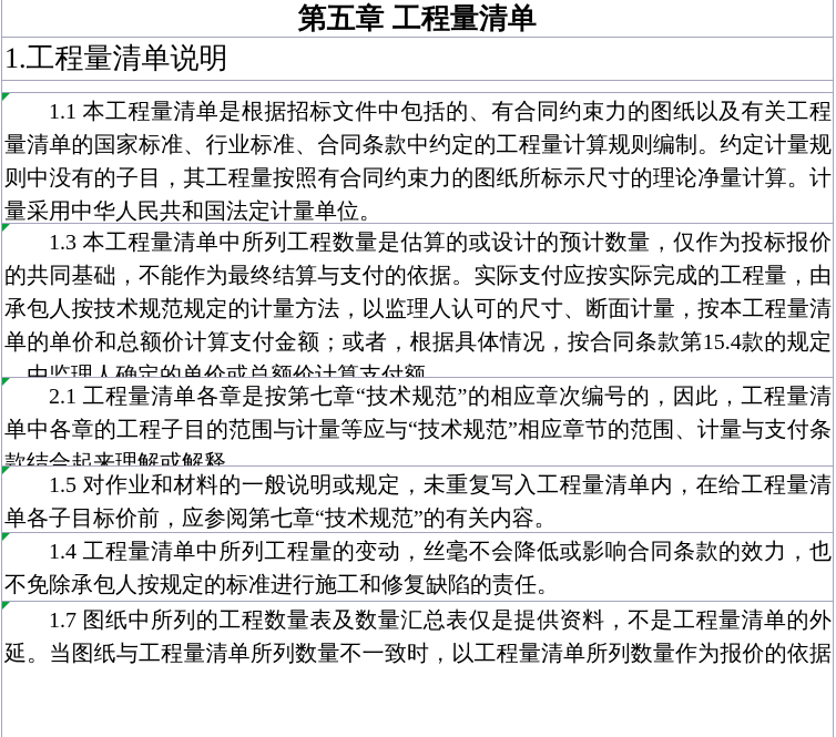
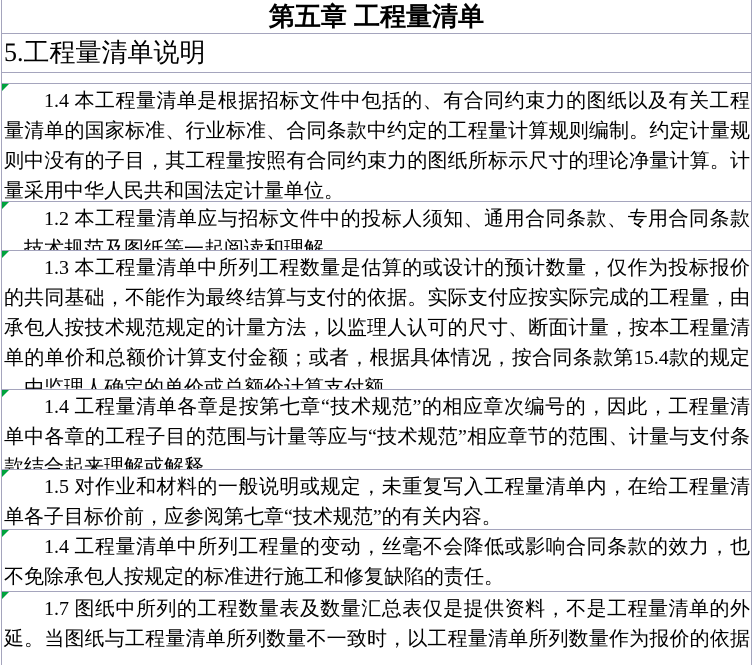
  第五章 工程量清单
- 1.工程量清单说明
+ 5.工程量清单说明
- 1.1 本工程量清单是根据招标文件中包括的、有合同约束力的图纸以及有关工程量清单的国家标准、行业标准、合同条款中约定的工程量计算规则编制。约定计量规则中没有的子目，其工程量按照有合同约束力的图纸所标示尺寸的理论净量计算。计量采用中华人民共和国法定计量单位。
+ 1.4 本工程量清单是根据招标文件中包括的、有合同约束力的图纸以及有关工程量清单的国家标准、行业标准、合同条款中约定的工程量计算规则编制。约定计量规则中没有的子目，其工程量按照有合同约束力的图纸所标示尺寸的理论净量计算。计量采用中华人民共和国法定计量单位。
+ 1.2 本工程量清单应与招标文件中的投标人须知、通用合同条款、专用合同条款、技术规范及图纸等一起阅读和理解。
  1.3 本工程量清单中所列工程数量是估算的或设计的预计数量，仅作为投标报价的共同基础，不能作为最终结算与支付的依据。实际支付应按实际完成的工程量，由承包人按技术规范规定的计量方法，以监理人认可的尺寸、断面计量，按本工程量清单的单价和总额价计算支付金额；或者，根据具体情况，按合同条款第15.4款的规定，由监理人确定的单价或总额价计算支付额。
- 2.1 工程量清单各章是按第七章“技术规范”的相应章次编号的，因此，工程量清单中各章的工程子目的范围与计量等应与“技术规范”相应章节的范围、计量与支付条款结合起来理解或解释。
+ 1.4 工程量清单各章是按第七章“技术规范”的相应章次编号的，因此，工程量清单中各章的工程子目的范围与计量等应与“技术规范”相应章节的范围、计量与支付条款结合起来理解或解释。
  1.5 对作业和材料的一般说明或规定，未重复写入工程量清单内，在给工程量清单各子目标价前，应参阅第七章“技术规范”的有关内容。
  1.4 工程量清单中所列工程量的变动，丝毫不会降低或影响合同条款的效力，也不免除承包人按规定的标准进行施工和修复缺陷的责任。
  1.7 图纸中所列的工程数量表及数量汇总表仅是提供资料，不是工程量清单的外延。当图纸与工程量清单所列数量不一致时，以工程量清单所列数量作为报价的依据
